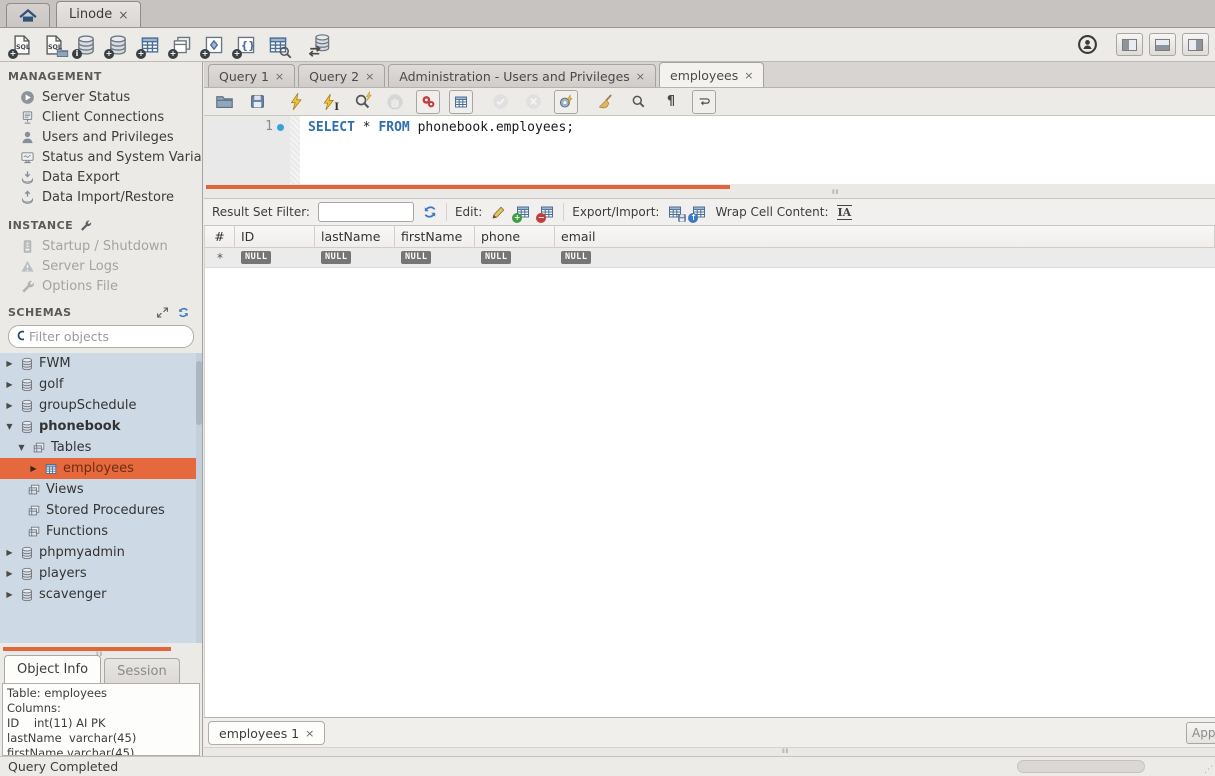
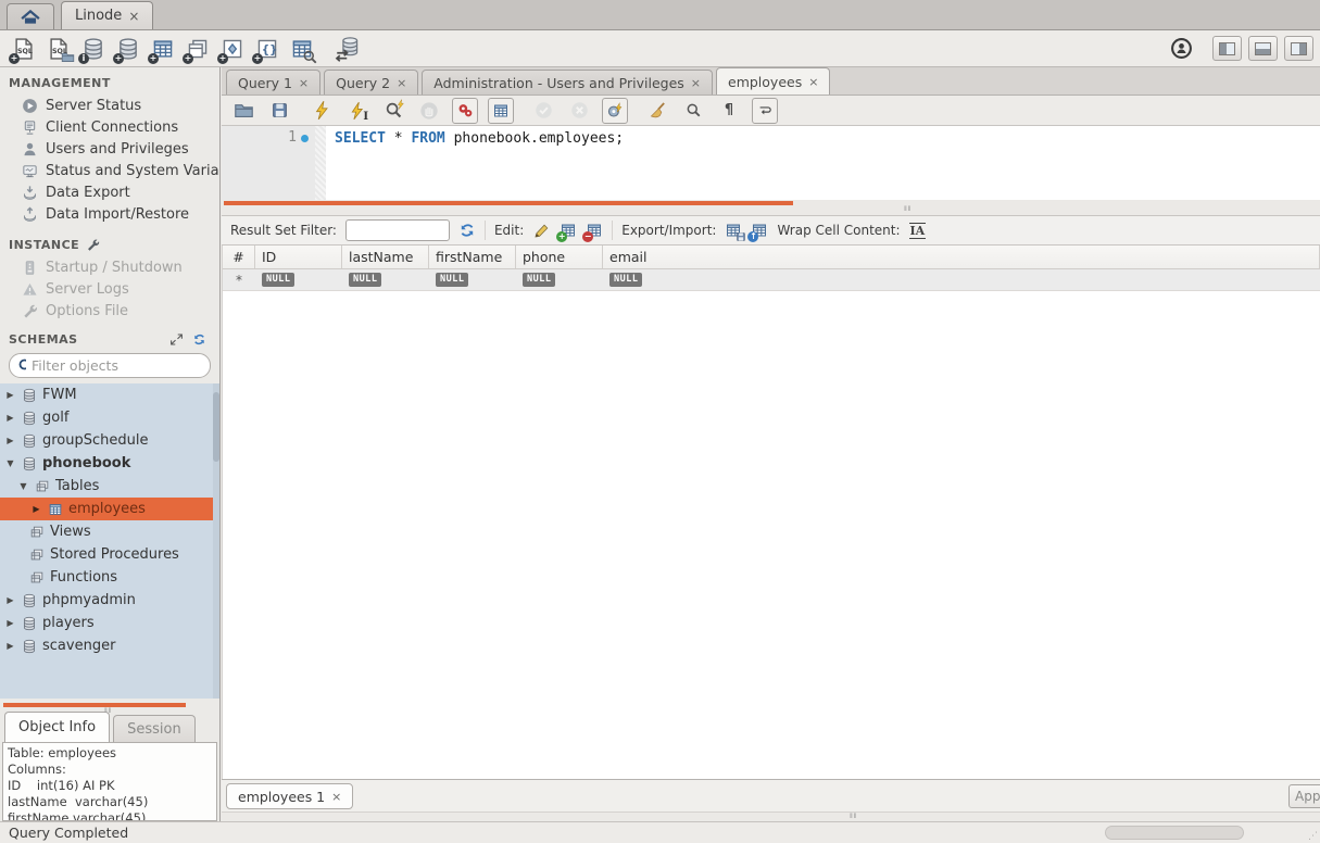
  Linode
  ×
  +
  i
  +
  +
  +
  +
  +
  MANAGEMENT
  Server Status
  Client Connections
  Users and Privileges
  Status and System Varia
  Data Export
  Data Import/Restore
  INSTANCE
  Startup / Shutdown
  Server Logs
  Options File
  SCHEMAS
  Filter objects
  ▶
  FWM
  ▶
  golf
  ▶
  groupSchedule
  ▼
  phonebook
  ▼
  Tables
  ▶
  employees
  Views
  Stored Procedures
  Functions
  ▶
  phpmyadmin
  ▶
  players
  ▶
  scavenger
  Object Info
  Session
  Table: employees
  Columns:
- ID int(11) AI PK
+ ID int(16) AI PK
  lastName varchar(45)
  firstName varchar(45)
  Query 1
  ×
  Query 2
  ×
  Administration - Users and Privileges
  ×
  employees
  ×
  I
  ¶
  1
  SELECT * FROM phonebook.employees;
  Result Set Filter:
  Edit:
  +
  −
  Export/Import:
  ↑
  Wrap Cell Content:
  IA
  #
  ID
  lastName
  firstName
  phone
  email
  *
  NULL
  NULL
  NULL
  NULL
  NULL
  employees 1
  ×
  Query Completed
  ⋰
